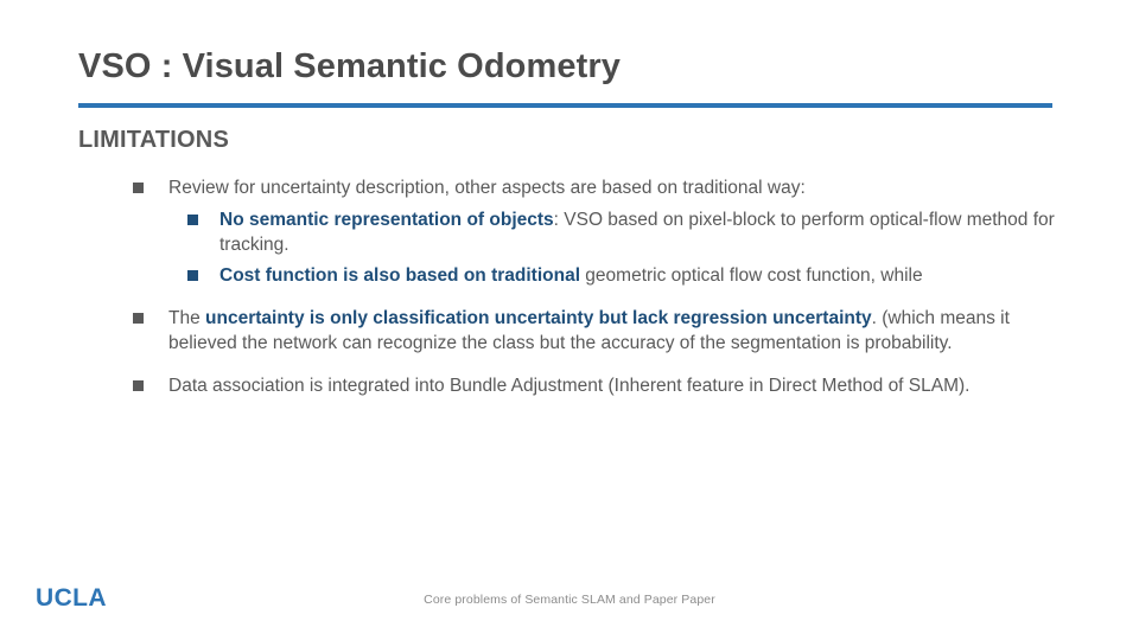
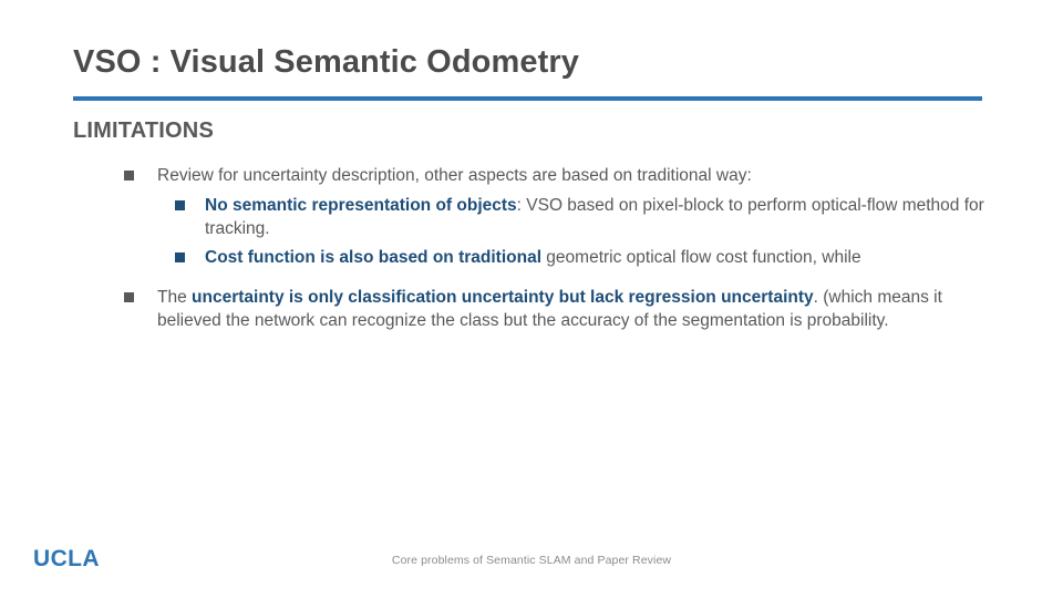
  VSO : Visual Semantic Odometry
  LIMITATIONS
  Review for uncertainty description, other aspects are based on traditional way:
  No semantic representation of objects: VSO based on pixel-block to perform optical-flow method for tracking.
  Cost function is also based on traditional geometric optical flow cost function, while
  The uncertainty is only classification uncertainty but lack regression uncertainty. (which means it believed the network can recognize the class but the accuracy of the segmentation is probability.
- Data association is integrated into Bundle Adjustment (Inherent feature in Direct Method of SLAM).
  UCLA
- Core problems of Semantic SLAM and Paper Paper
+ Core problems of Semantic SLAM and Paper Review
